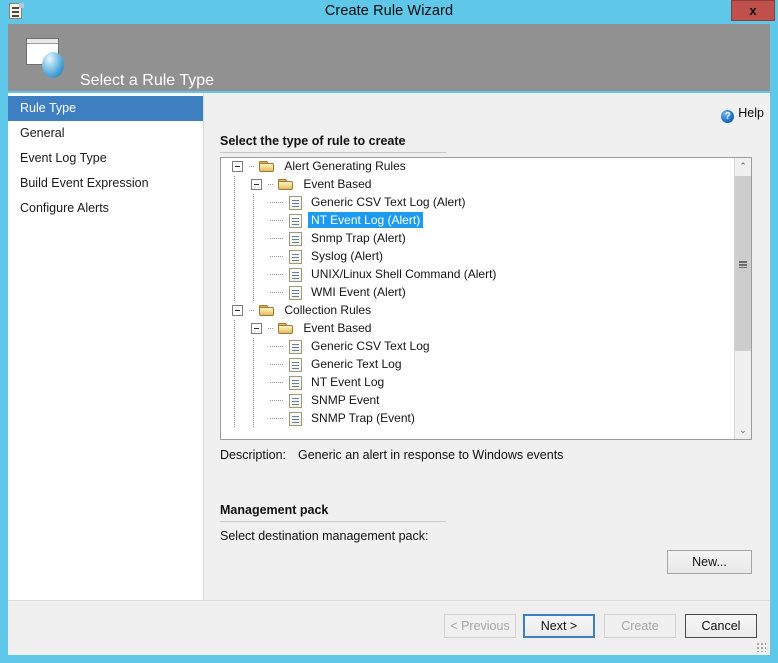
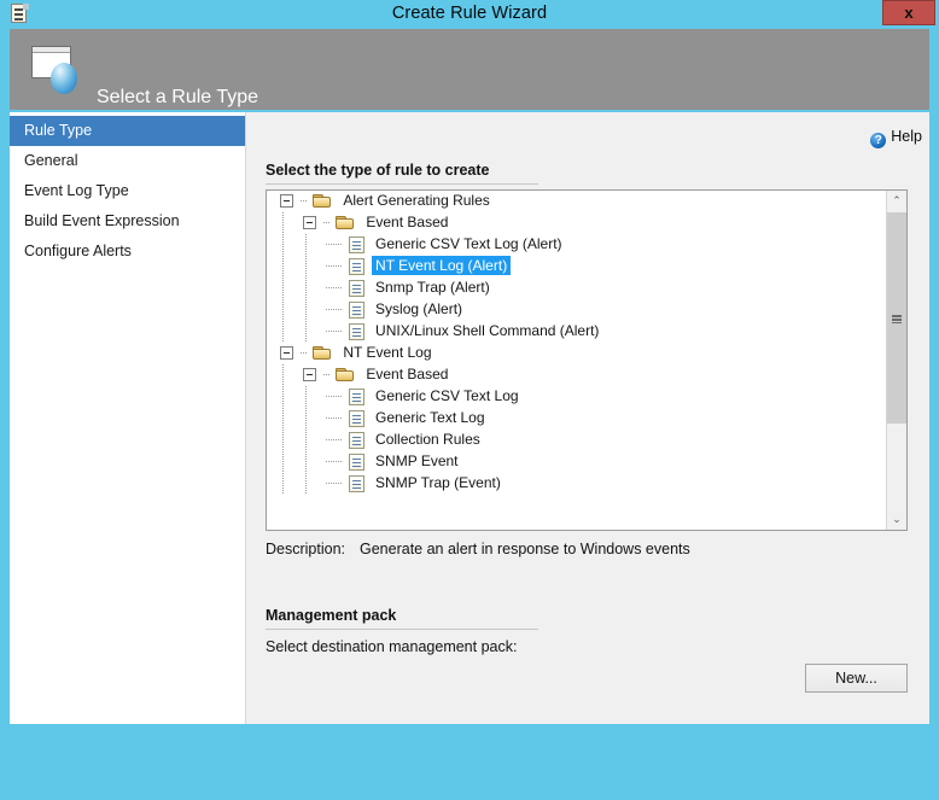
  Create Rule Wizard
  x
  Select a Rule Type
  Rule Type
  General
  Event Log Type
  Build Event Expression
  Configure Alerts
  ? Help
  Select the type of rule to create
  Alert Generating Rules
  Event Based
  Generic CSV Text Log (Alert)
  NT Event Log (Alert)
  Snmp Trap (Alert)
  Syslog (Alert)
  UNIX/Linux Shell Command (Alert)
- WMI Event (Alert)
- Collection Rules
+ NT Event Log
  Event Based
  Generic CSV Text Log
  Generic Text Log
- NT Event Log
+ Collection Rules
  SNMP Event
  SNMP Trap (Event)
  ⌃
  ⌄
- Description: Generic an alert in response to Windows events
+ Description: Generate an alert in response to Windows events
  Management pack
  Select destination management pack:
  New...
- < Previous
- Next >
- Create
- Cancel
